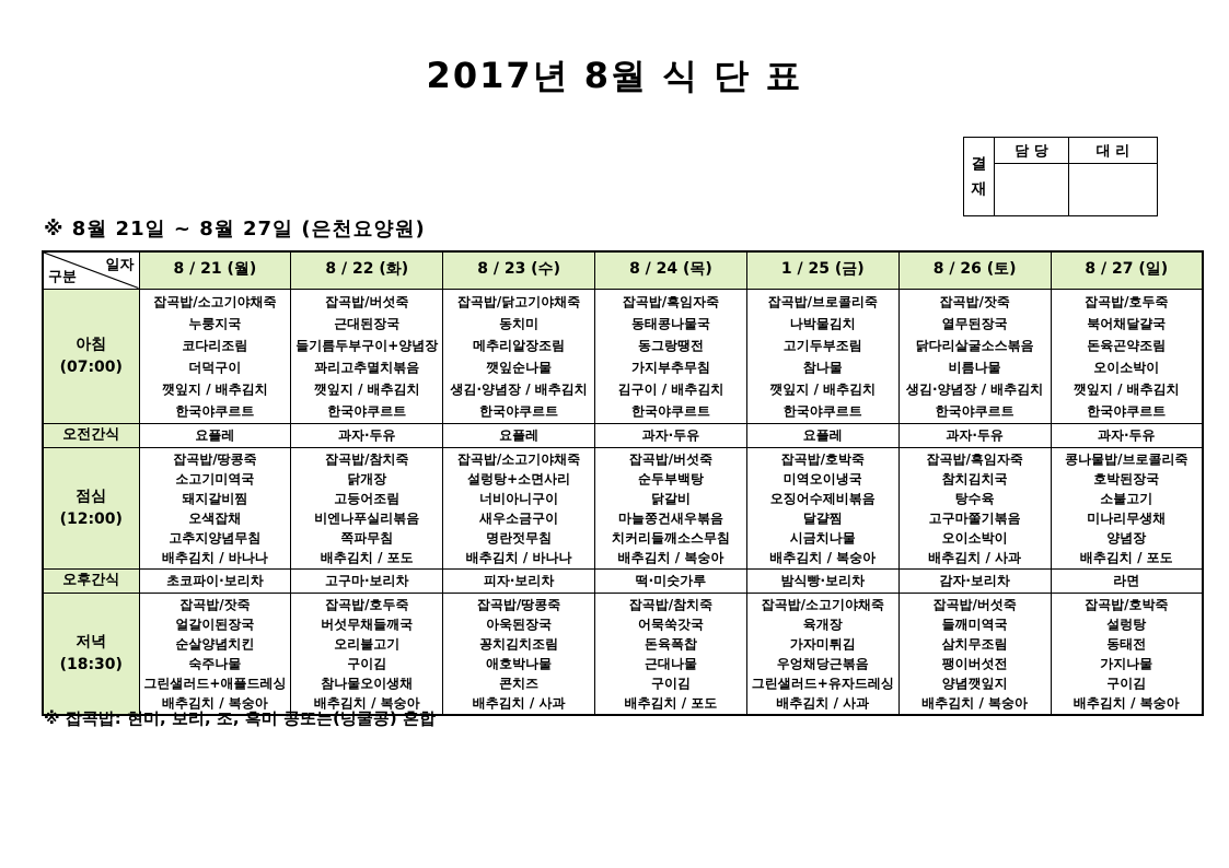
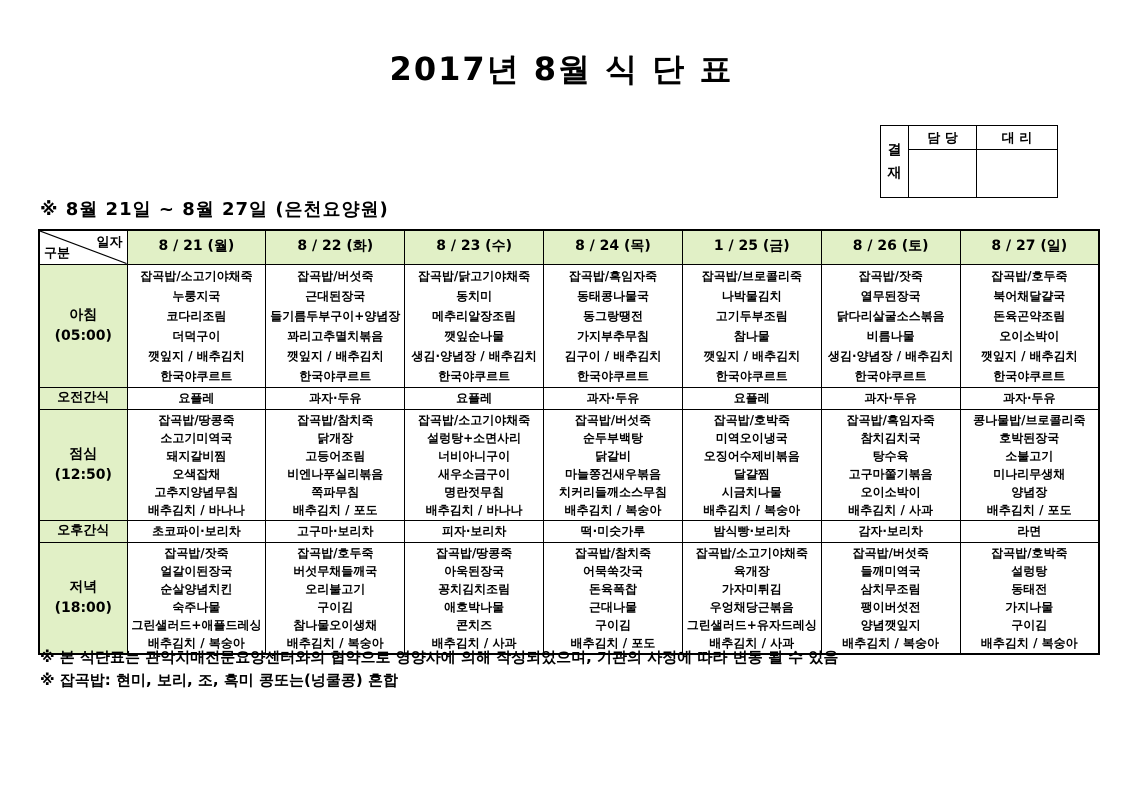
  2017년 8월 식 단 표
  결재
  담 당
  대 리
  ※ 8월 21일 ~ 8월 27일 (은천요양원)
  일자 구분	8 / 21 (월)	8 / 22 (화)	8 / 23 (수)	8 / 24 (목)	1 / 25 (금)	8 / 26 (토)	8 / 27 (일)
- 아침 (07:00)	잡곡밥/소고기야채죽누룽지국코다리조림더덕구이깻잎지 / 배추김치한국야쿠르트	잡곡밥/버섯죽근대된장국들기름두부구이+양념장꽈리고추멸치볶음깻잎지 / 배추김치한국야쿠르트	잡곡밥/닭고기야채죽동치미메추리알장조림깻잎순나물생김·양념장 / 배추김치한국야쿠르트	잡곡밥/흑임자죽동태콩나물국동그랑땡전가지부추무침김구이 / 배추김치한국야쿠르트	잡곡밥/브로콜리죽나박물김치고기두부조림참나물깻잎지 / 배추김치한국야쿠르트	잡곡밥/잣죽열무된장국닭다리살굴소스볶음비름나물생김·양념장 / 배추김치한국야쿠르트	잡곡밥/호두죽북어채달걀국돈육곤약조림오이소박이깻잎지 / 배추김치한국야쿠르트
+ 아침 (05:00)	잡곡밥/소고기야채죽누룽지국코다리조림더덕구이깻잎지 / 배추김치한국야쿠르트	잡곡밥/버섯죽근대된장국들기름두부구이+양념장꽈리고추멸치볶음깻잎지 / 배추김치한국야쿠르트	잡곡밥/닭고기야채죽동치미메추리알장조림깻잎순나물생김·양념장 / 배추김치한국야쿠르트	잡곡밥/흑임자죽동태콩나물국동그랑땡전가지부추무침김구이 / 배추김치한국야쿠르트	잡곡밥/브로콜리죽나박물김치고기두부조림참나물깻잎지 / 배추김치한국야쿠르트	잡곡밥/잣죽열무된장국닭다리살굴소스볶음비름나물생김·양념장 / 배추김치한국야쿠르트	잡곡밥/호두죽북어채달걀국돈육곤약조림오이소박이깻잎지 / 배추김치한국야쿠르트
  오전간식	요플레	과자·두유	요플레	과자·두유	요플레	과자·두유	과자·두유
- 점심 (12:00)	잡곡밥/땅콩죽소고기미역국돼지갈비찜오색잡채고추지양념무침배추김치 / 바나나	잡곡밥/참치죽닭개장고등어조림비엔나푸실리볶음쪽파무침배추김치 / 포도	잡곡밥/소고기야채죽설렁탕+소면사리너비아니구이새우소금구이명란젓무침배추김치 / 바나나	잡곡밥/버섯죽순두부백탕닭갈비마늘쫑건새우볶음치커리들깨소스무침배추김치 / 복숭아	잡곡밥/호박죽미역오이냉국오징어수제비볶음달걀찜시금치나물배추김치 / 복숭아	잡곡밥/흑임자죽참치김치국탕수육고구마쭐기볶음오이소박이배추김치 / 사과	콩나물밥/브로콜리죽호박된장국소불고기미나리무생채양념장배추김치 / 포도
+ 점심 (12:50)	잡곡밥/땅콩죽소고기미역국돼지갈비찜오색잡채고추지양념무침배추김치 / 바나나	잡곡밥/참치죽닭개장고등어조림비엔나푸실리볶음쪽파무침배추김치 / 포도	잡곡밥/소고기야채죽설렁탕+소면사리너비아니구이새우소금구이명란젓무침배추김치 / 바나나	잡곡밥/버섯죽순두부백탕닭갈비마늘쫑건새우볶음치커리들깨소스무침배추김치 / 복숭아	잡곡밥/호박죽미역오이냉국오징어수제비볶음달걀찜시금치나물배추김치 / 복숭아	잡곡밥/흑임자죽참치김치국탕수육고구마쭐기볶음오이소박이배추김치 / 사과	콩나물밥/브로콜리죽호박된장국소불고기미나리무생채양념장배추김치 / 포도
  오후간식	초코파이·보리차	고구마·보리차	피자·보리차	떡·미숫가루	밤식빵·보리차	감자·보리차	라면
- 저녁 (18:30)	잡곡밥/잣죽얼갈이된장국순살양념치킨숙주나물그린샐러드+애플드레싱배추김치 / 복숭아	잡곡밥/호두죽버섯무채들깨국오리불고기구이김참나물오이생채배추김치 / 복숭아	잡곡밥/땅콩죽아욱된장국꽁치김치조림애호박나물콘치즈배추김치 / 사과	잡곡밥/참치죽어묵쑥갓국돈육폭찹근대나물구이김배추김치 / 포도	잡곡밥/소고기야채죽육개장가자미튀김우엉채당근볶음그린샐러드+유자드레싱배추김치 / 사과	잡곡밥/버섯죽들깨미역국삼치무조림팽이버섯전양념깻잎지배추김치 / 복숭아	잡곡밥/호박죽설렁탕동태전가지나물구이김배추김치 / 복숭아
+ 저녁 (18:00)	잡곡밥/잣죽얼갈이된장국순살양념치킨숙주나물그린샐러드+애플드레싱배추김치 / 복숭아	잡곡밥/호두죽버섯무채들깨국오리불고기구이김참나물오이생채배추김치 / 복숭아	잡곡밥/땅콩죽아욱된장국꽁치김치조림애호박나물콘치즈배추김치 / 사과	잡곡밥/참치죽어묵쑥갓국돈육폭찹근대나물구이김배추김치 / 포도	잡곡밥/소고기야채죽육개장가자미튀김우엉채당근볶음그린샐러드+유자드레싱배추김치 / 사과	잡곡밥/버섯죽들깨미역국삼치무조림팽이버섯전양념깻잎지배추김치 / 복숭아	잡곡밥/호박죽설렁탕동태전가지나물구이김배추김치 / 복숭아
+ ※ 본 식단표는 관악치매전문요양센터와의 협약으로 영양사에 의해 작성되었으며, 기관의 사정에 따라 변동 될 수 있음
  ※ 잡곡밥: 현미, 보리, 조, 흑미 콩또는(넝쿨콩) 혼합
